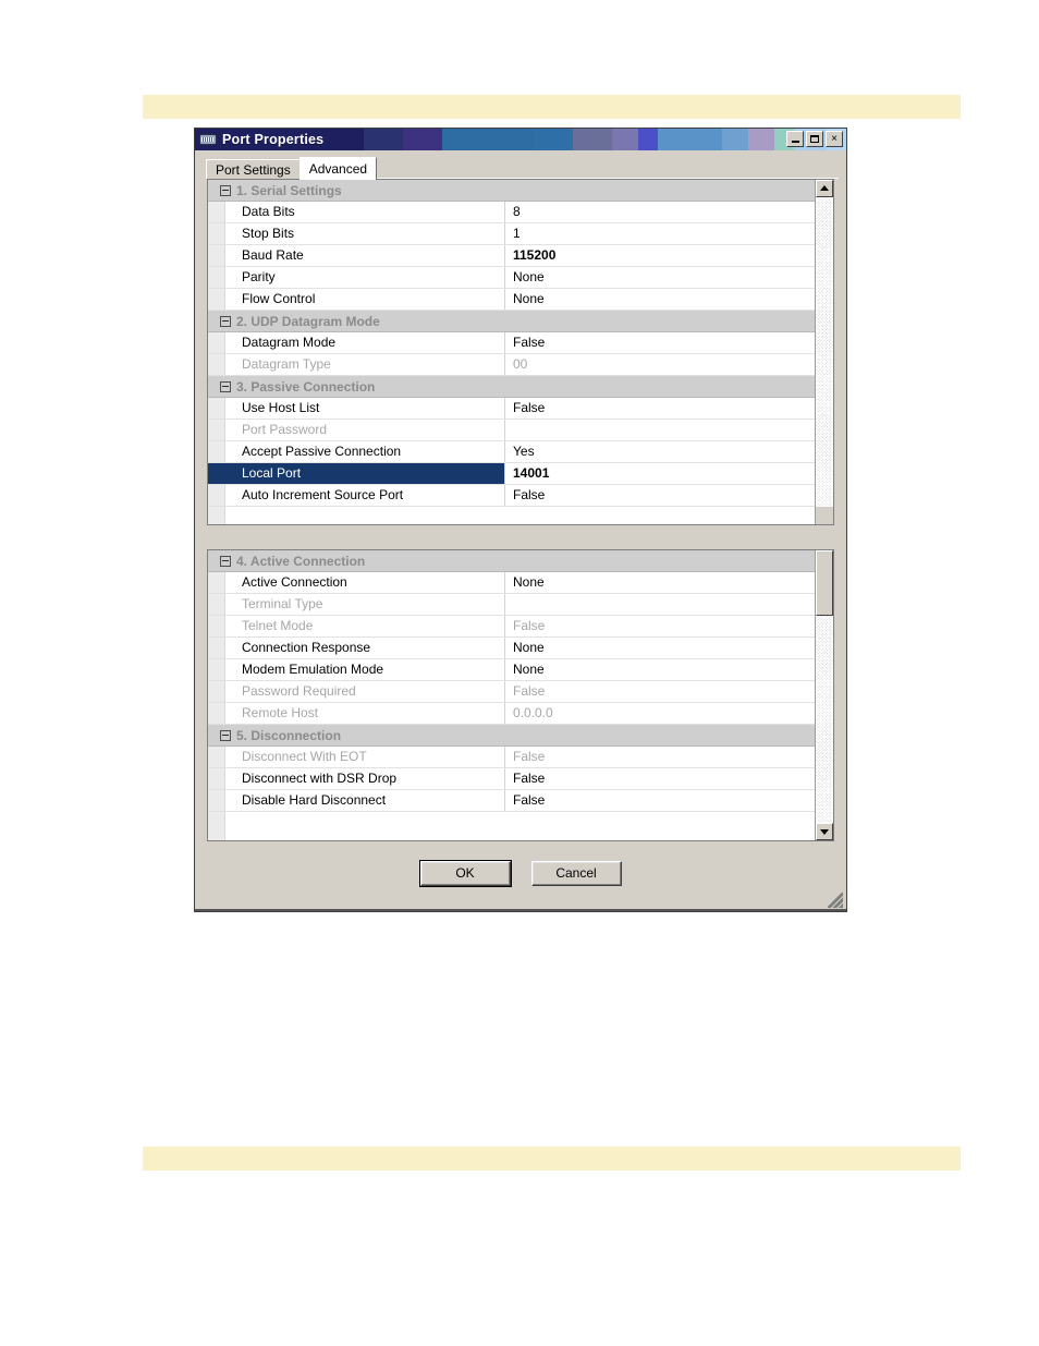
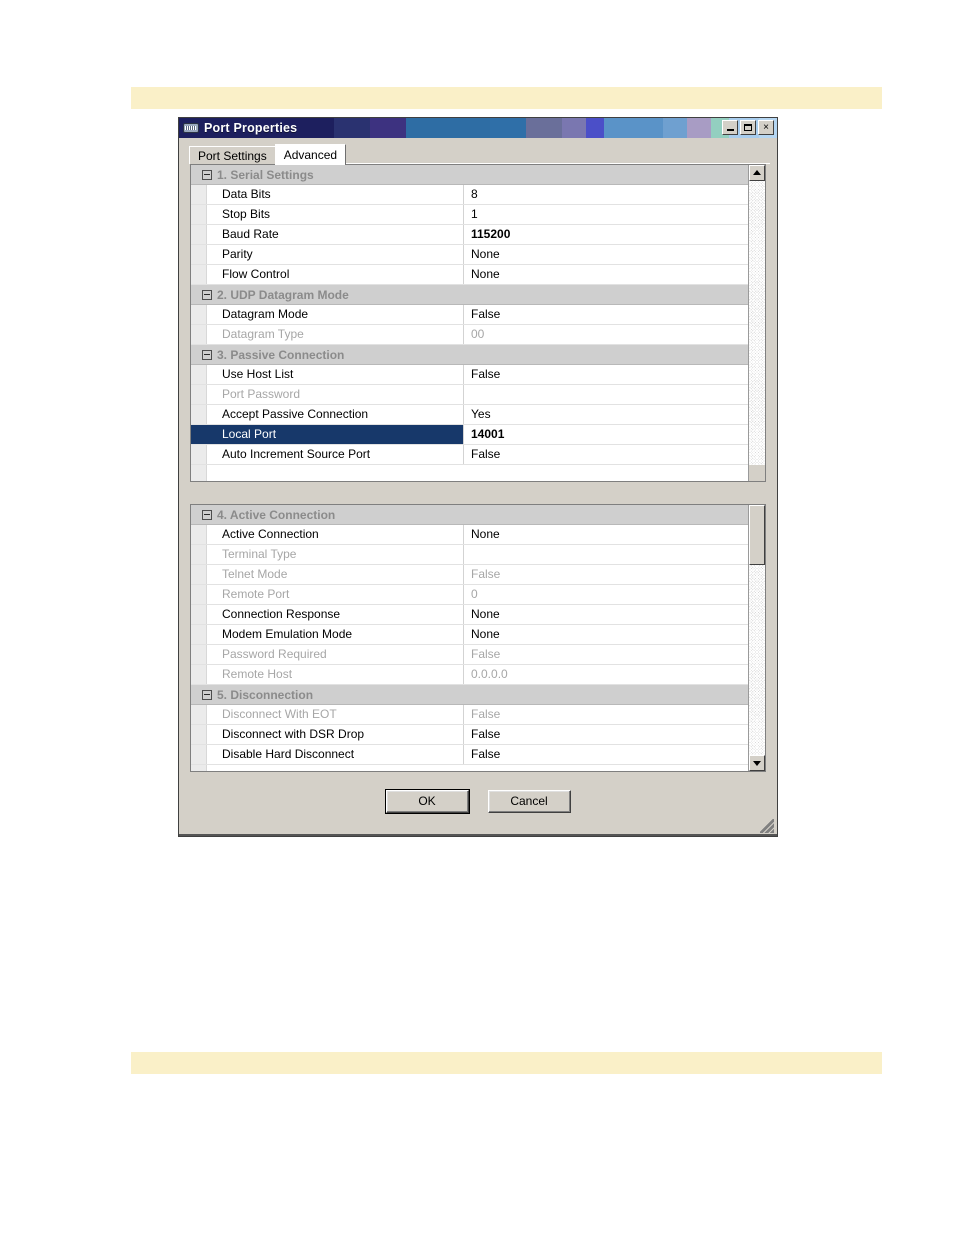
  Port Properties
  ×
  Port Settings
  Advanced
  1. Serial Settings
  Data Bits
  8
  Stop Bits
  1
  Baud Rate
  115200
  Parity
  None
  Flow Control
  None
  2. UDP Datagram Mode
  Datagram Mode
  False
  Datagram Type
  00
  3. Passive Connection
  Use Host List
  False
  Port Password
  Accept Passive Connection
  Yes
  Local Port
  14001
  Auto Increment Source Port
  False
  4. Active Connection
  Active Connection
  None
  Terminal Type
  Telnet Mode
  False
+ Remote Port
+ 0
  Connection Response
  None
  Modem Emulation Mode
  None
  Password Required
  False
  Remote Host
  0.0.0.0
  5. Disconnection
  Disconnect With EOT
  False
  Disconnect with DSR Drop
  False
  Disable Hard Disconnect
  False
  OK
  Cancel
